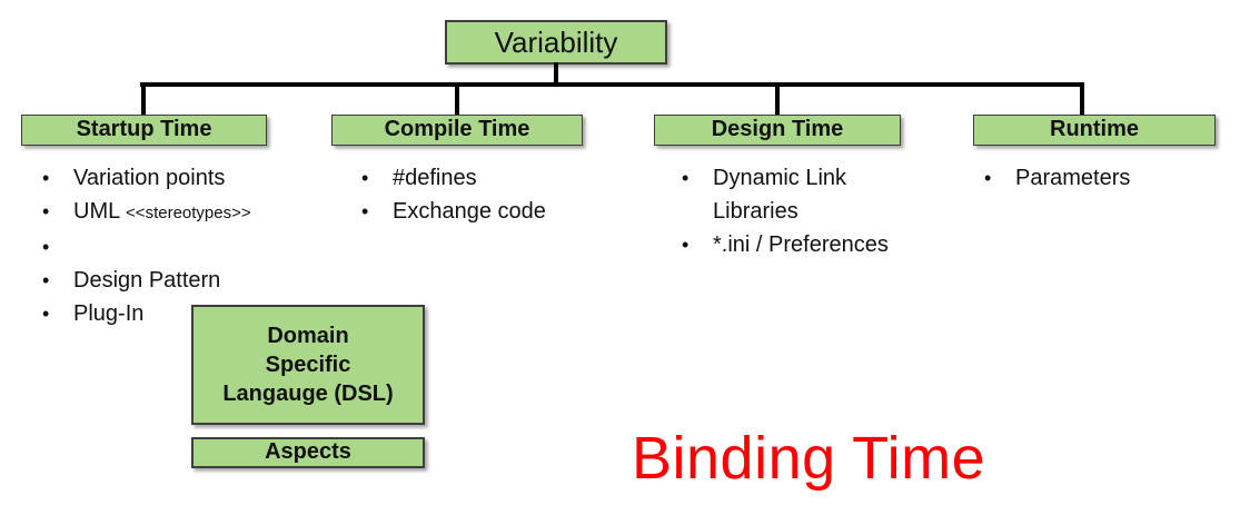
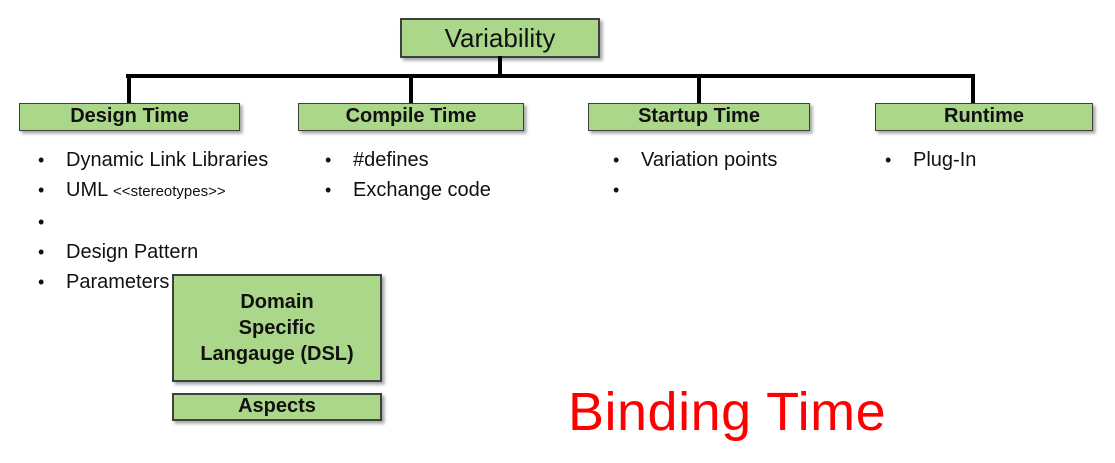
  Variability
- Startup Time
+ Design Time
  Compile Time
- Design Time
+ Startup Time
  Runtime
  •
- Variation points
+ Dynamic Link Libraries
  •
  UML <<stereotypes>>
  •
  •
  Design Pattern
  •
- Plug-In
+ Parameters
  •
  #defines
  •
  Exchange code
  •
- Dynamic Link Libraries
+ Variation points
  •
- *.ini / Preferences
  •
- Parameters
+ Plug-In
  Domain
  Specific
  Langauge (DSL)
  Aspects
  Binding Time
